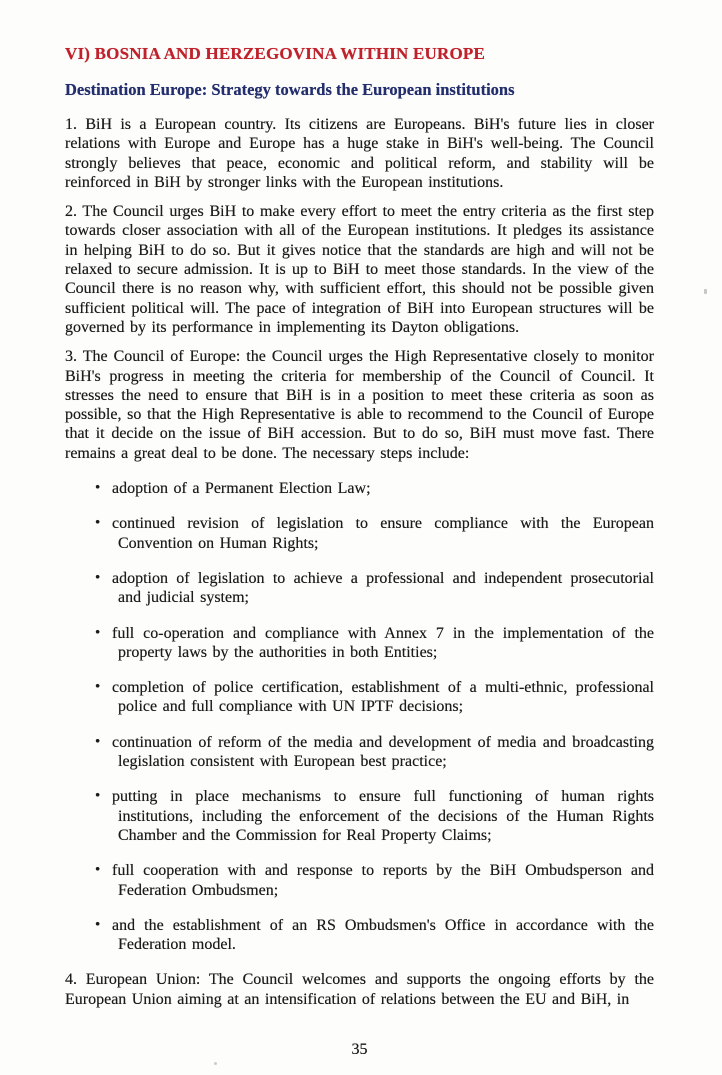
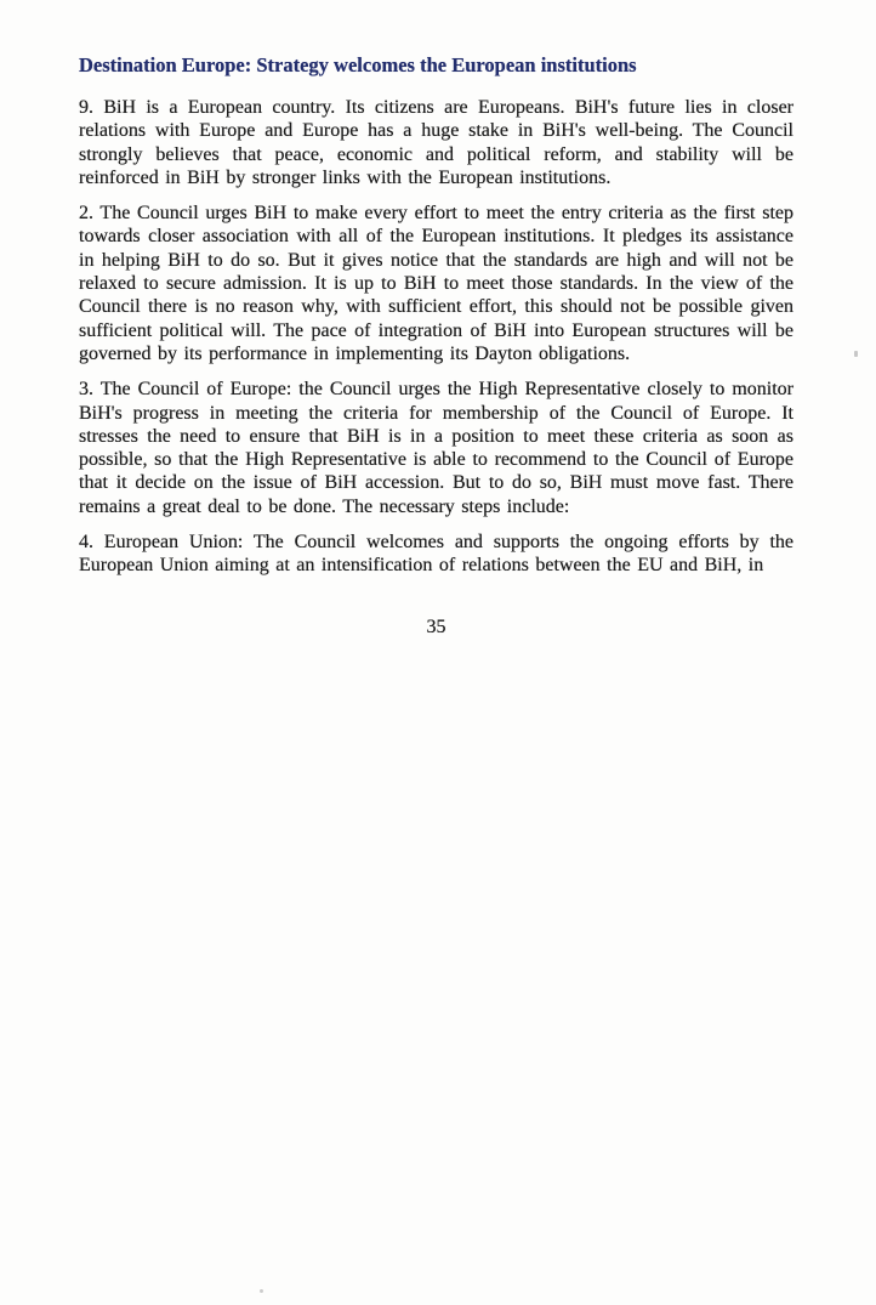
- VI) BOSNIA AND HERZEGOVINA WITHIN EUROPE
- Destination Europe: Strategy towards the European institutions
+ Destination Europe: Strategy welcomes the European institutions
- 1. BiH is a European country. Its citizens are Europeans. BiH's future lies in closer relations with Europe and Europe has a huge stake in BiH's well-being. The Council strongly believes that peace, economic and political reform, and stability will be reinforced in BiH by stronger links with the European institutions.
+ 9. BiH is a European country. Its citizens are Europeans. BiH's future lies in closer relations with Europe and Europe has a huge stake in BiH's well-being. The Council strongly believes that peace, economic and political reform, and stability will be reinforced in BiH by stronger links with the European institutions.
  2. The Council urges BiH to make every effort to meet the entry criteria as the first step towards closer association with all of the European institutions. It pledges its assistance in helping BiH to do so. But it gives notice that the standards are high and will not be relaxed to secure admission. It is up to BiH to meet those standards. In the view of the Council there is no reason why, with sufficient effort, this should not be possible given sufficient political will. The pace of integration of BiH into European structures will be governed by its performance in implementing its Dayton obligations.
- 3. The Council of Europe: the Council urges the High Representative closely to monitor BiH's progress in meeting the criteria for membership of the Council of Council. It stresses the need to ensure that BiH is in a position to meet these criteria as soon as possible, so that the High Representative is able to recommend to the Council of Europe that it decide on the issue of BiH accession. But to do so, BiH must move fast. There remains a great deal to be done. The necessary steps include:
+ 3. The Council of Europe: the Council urges the High Representative closely to monitor BiH's progress in meeting the criteria for membership of the Council of Europe. It stresses the need to ensure that BiH is in a position to meet these criteria as soon as possible, so that the High Representative is able to recommend to the Council of Europe that it decide on the issue of BiH accession. But to do so, BiH must move fast. There remains a great deal to be done. The necessary steps include:
- adoption of a Permanent Election Law;
- continued revision of legislation to ensure compliance with the European Convention on Human Rights;
- adoption of legislation to achieve a professional and independent prosecutorial and judicial system;
- full co-operation and compliance with Annex 7 in the implementation of the property laws by the authorities in both Entities;
- completion of police certification, establishment of a multi-ethnic, professional police and full compliance with UN IPTF decisions;
- continuation of reform of the media and development of media and broadcasting legislation consistent with European best practice;
- putting in place mechanisms to ensure full functioning of human rights institutions, including the enforcement of the decisions of the Human Rights Chamber and the Commission for Real Property Claims;
- full cooperation with and response to reports by the BiH Ombudsperson and Federation Ombudsmen;
- and the establishment of an RS Ombudsmen's Office in accordance with the Federation model.
  4. European Union: The Council welcomes and supports the ongoing efforts by the European Union aiming at an intensification of relations between the EU and BiH, in
  35
